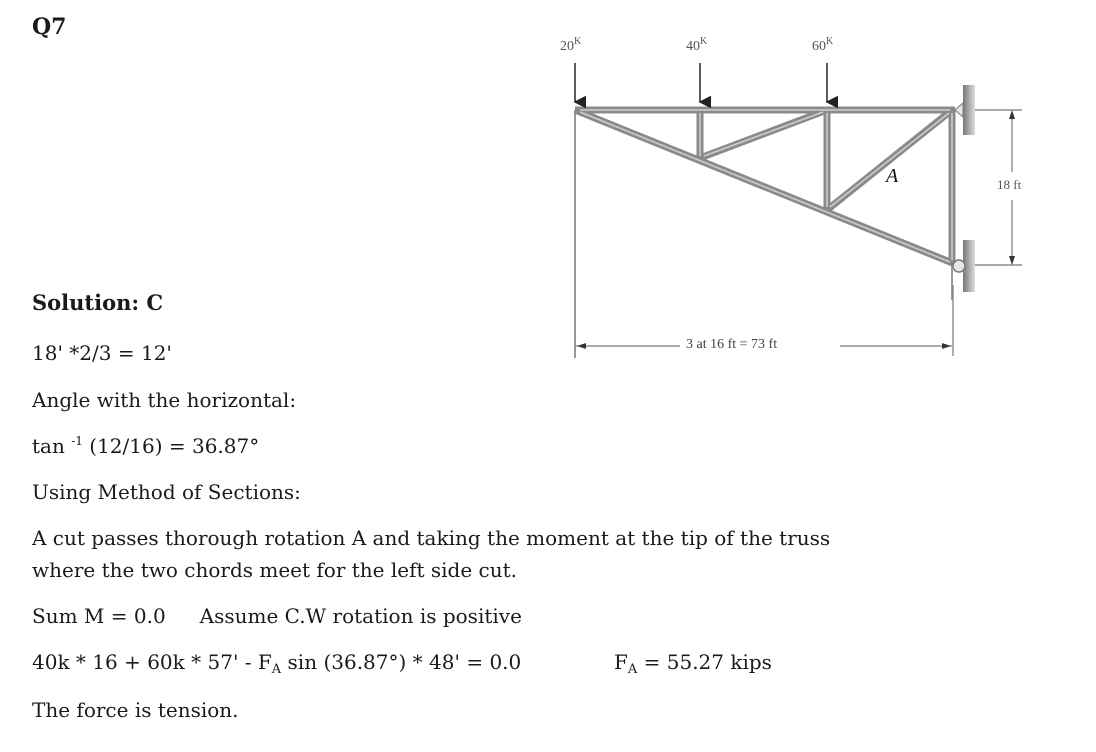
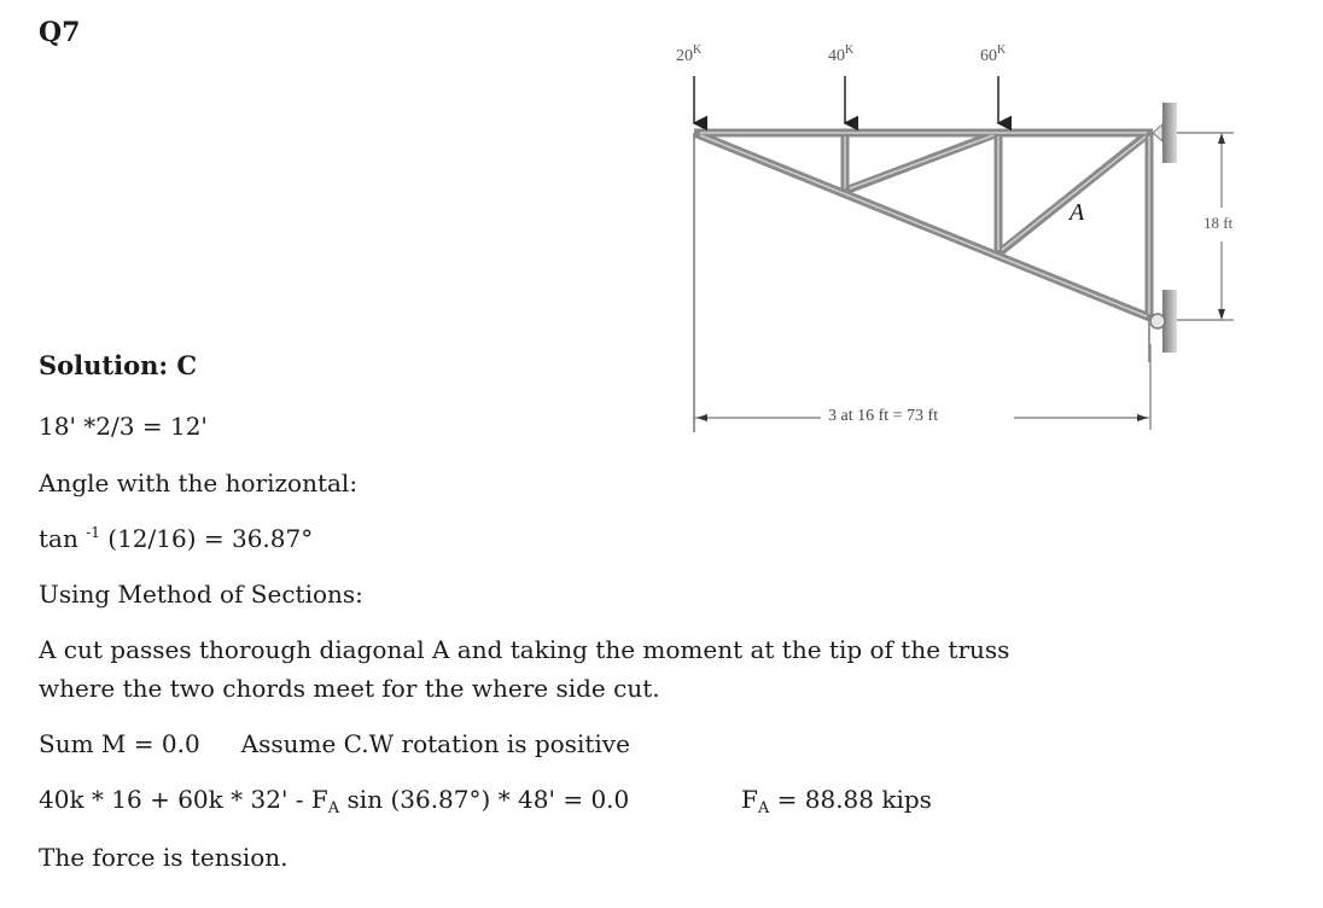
  Q7
  20K
  40K
  60K
  A
  18 ft
  3 at 16 ft = 73 ft
  Solution: C
  18' *2/3 = 12'
  Angle with the horizontal:
  tan -1 (12/16) = 36.87°
  Using Method of Sections:
- A cut passes thorough rotation A and taking the moment at the tip of the truss
+ A cut passes thorough diagonal A and taking the moment at the tip of the truss
- where the two chords meet for the left side cut.
+ where the two chords meet for the where side cut.
  Sum M = 0.0 Assume C.W rotation is positive
- 40k * 16 + 60k * 57' - FA sin (36.87°) * 48' = 0.0
+ 40k * 16 + 60k * 32' - FA sin (36.87°) * 48' = 0.0
- FA = 55.27 kips
+ FA = 88.88 kips
  The force is tension.
